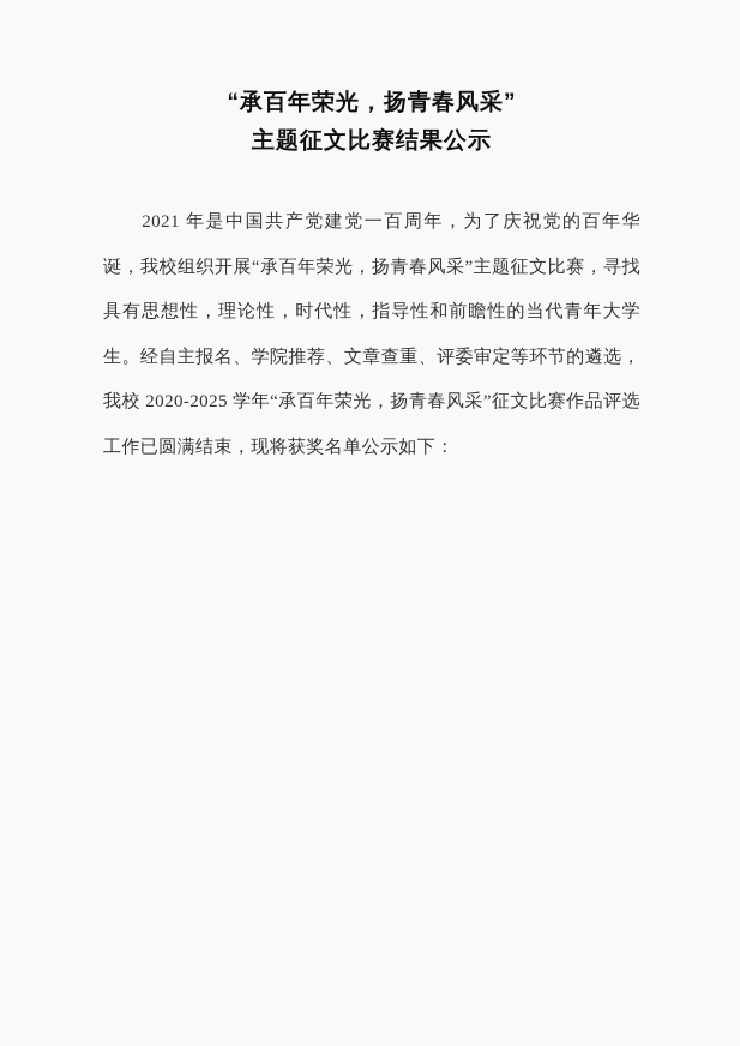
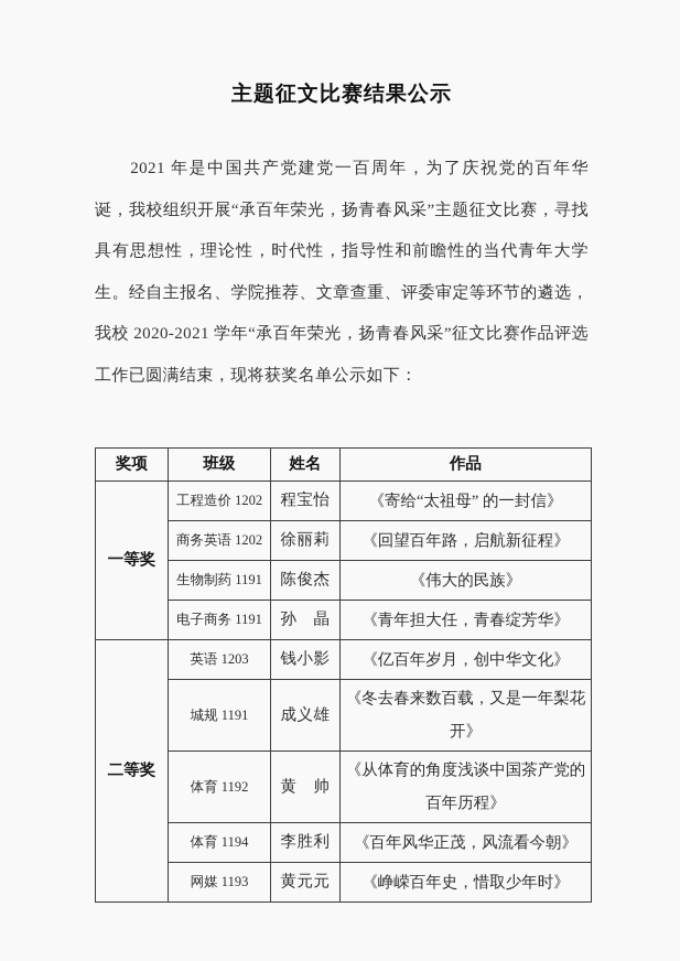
- “承百年荣光，扬青春风采”
  主题征文比赛结果公示
- 2021 年是中国共产党建党一百周年，为了庆祝党的百年华诞，我校组织开展“承百年荣光，扬青春风采”主题征文比赛，寻找具有思想性，理论性，时代性，指导性和前瞻性的当代青年大学生。经自主报名、学院推荐、文章查重、评委审定等环节的遴选，我校 2020-2025 学年“承百年荣光，扬青春风采”征文比赛作品评选工作已圆满结束，现将获奖名单公示如下：
+ 2021 年是中国共产党建党一百周年，为了庆祝党的百年华诞，我校组织开展“承百年荣光，扬青春风采”主题征文比赛，寻找具有思想性，理论性，时代性，指导性和前瞻性的当代青年大学生。经自主报名、学院推荐、文章查重、评委审定等环节的遴选，我校 2020-2021 学年“承百年荣光，扬青春风采”征文比赛作品评选工作已圆满结束，现将获奖名单公示如下：
+ 奖项	班级	姓名	作品
+ 一等奖	工程造价 1202	程宝怡	《寄给“太祖母” 的一封信》
+ 商务英语 1202	徐丽莉	《回望百年路，启航新征程》
+ 生物制药 1191	陈俊杰	《伟大的民族》
+ 电子商务 1191	孙 晶	《青年担大任，青春绽芳华》
+ 二等奖	英语 1203	钱小影	《亿百年岁月，创中华文化》
+ 城规 1191	成义雄	《冬去春来数百载，又是一年梨花开》
+ 体育 1192	黄 帅	《从体育的角度浅谈中国茶产党的百年历程》
+ 体育 1194	李胜利	《百年风华正茂，风流看今朝》
+ 网媒 1193	黄元元	《峥嵘百年史，惜取少年时》
